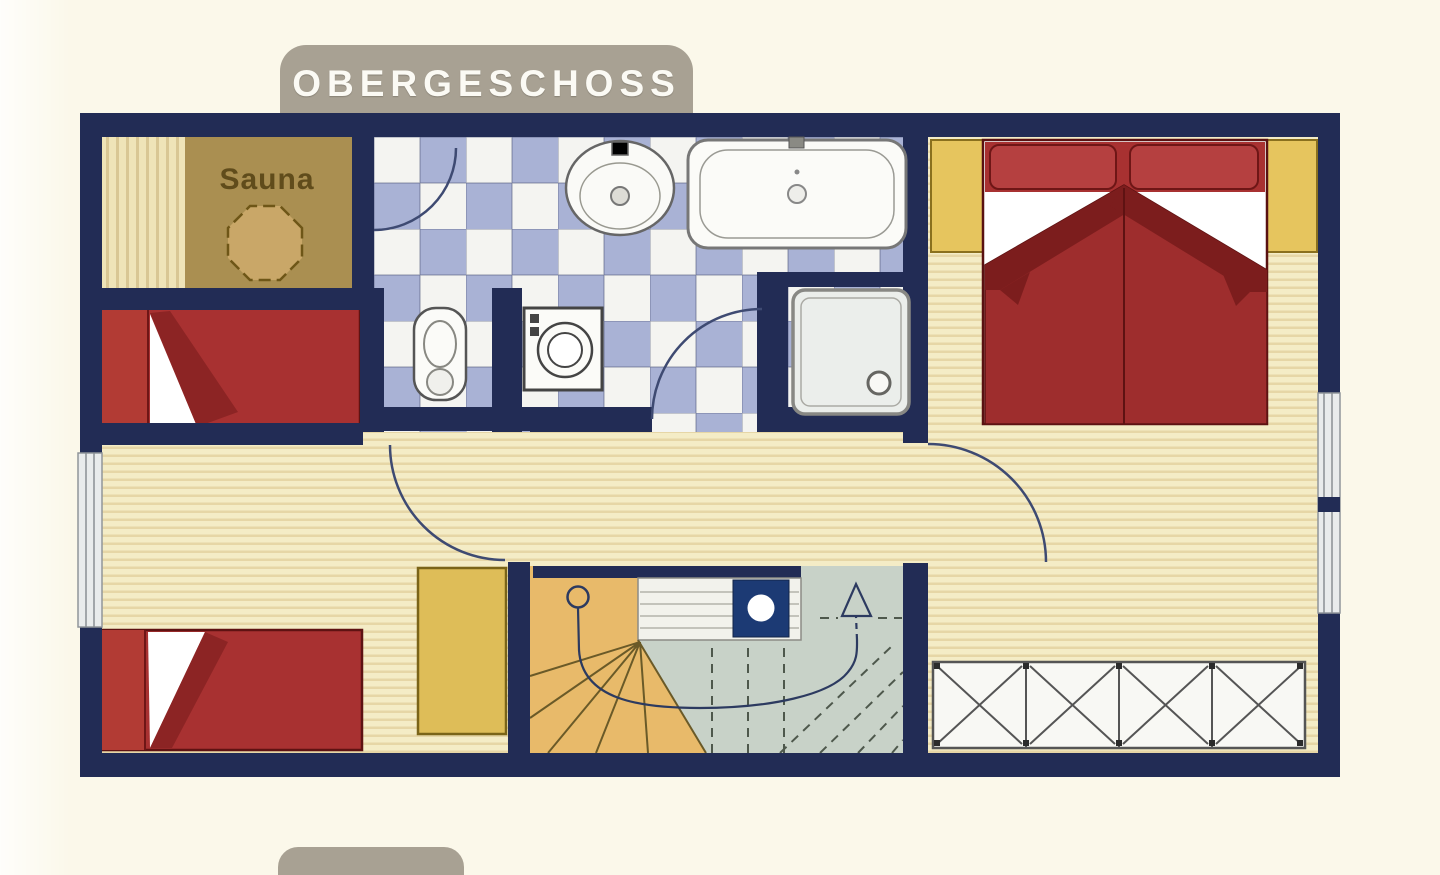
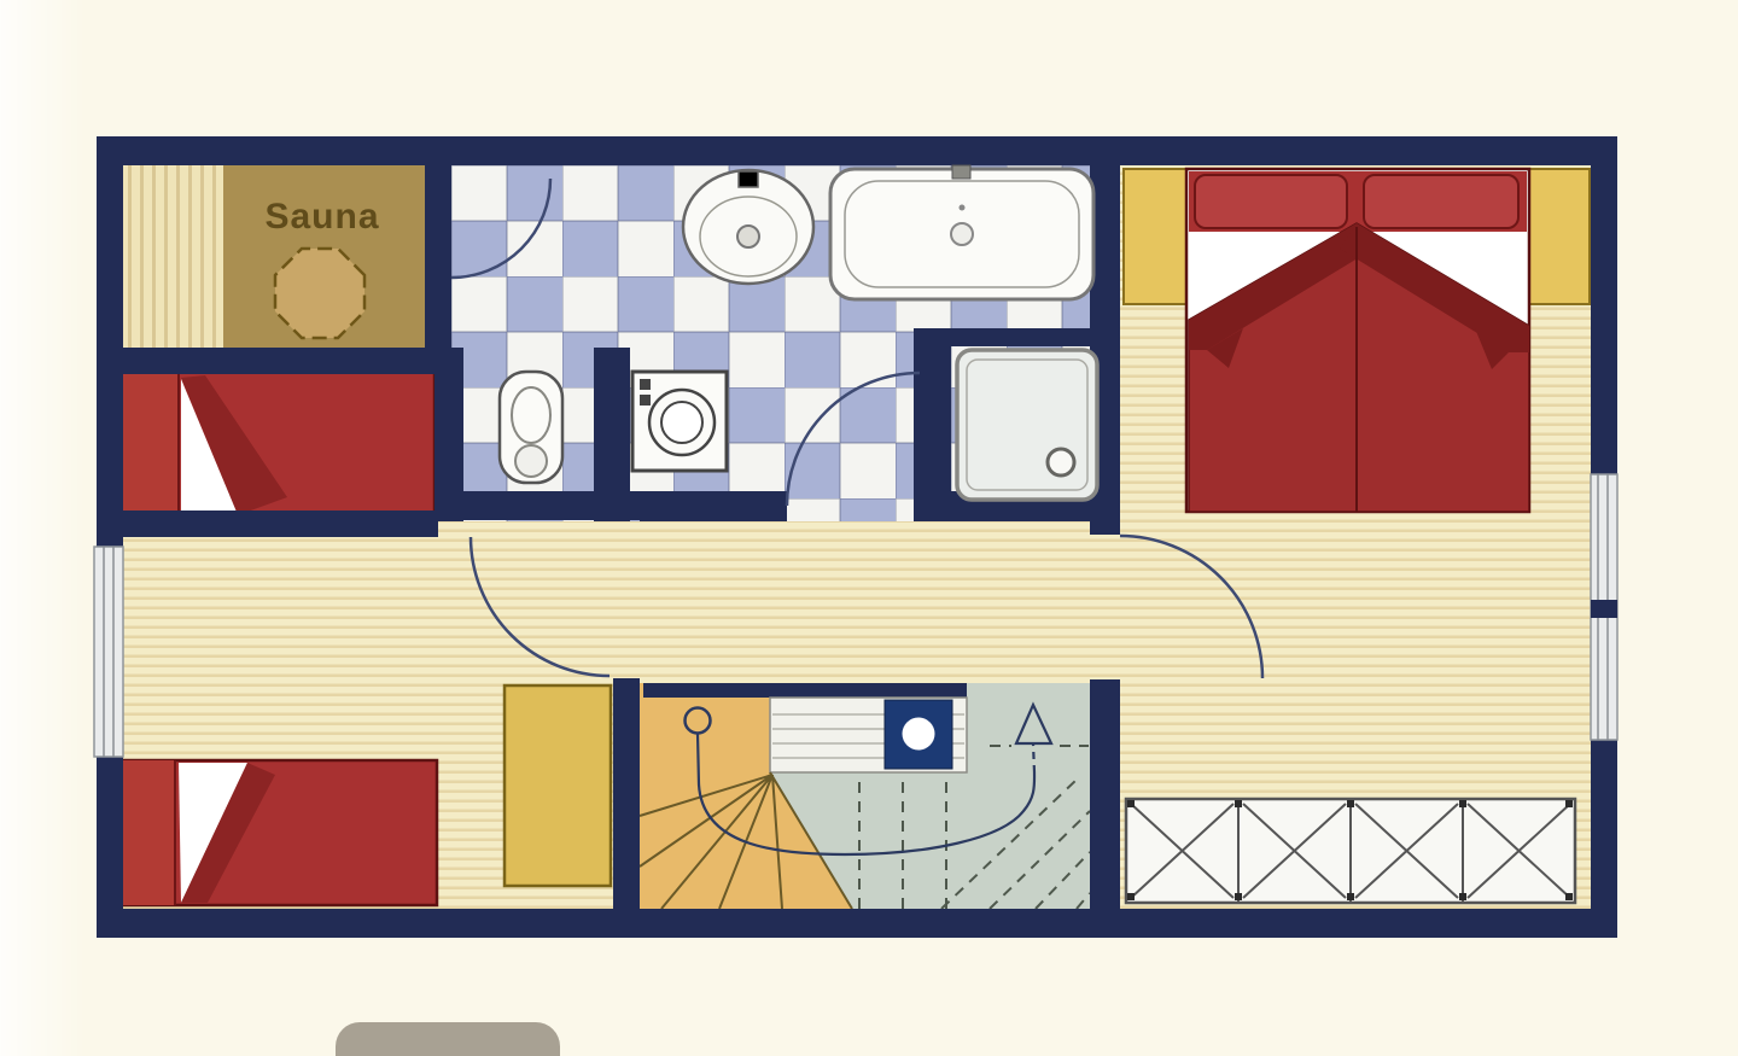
- OBERGESCHOSS
  Sauna
